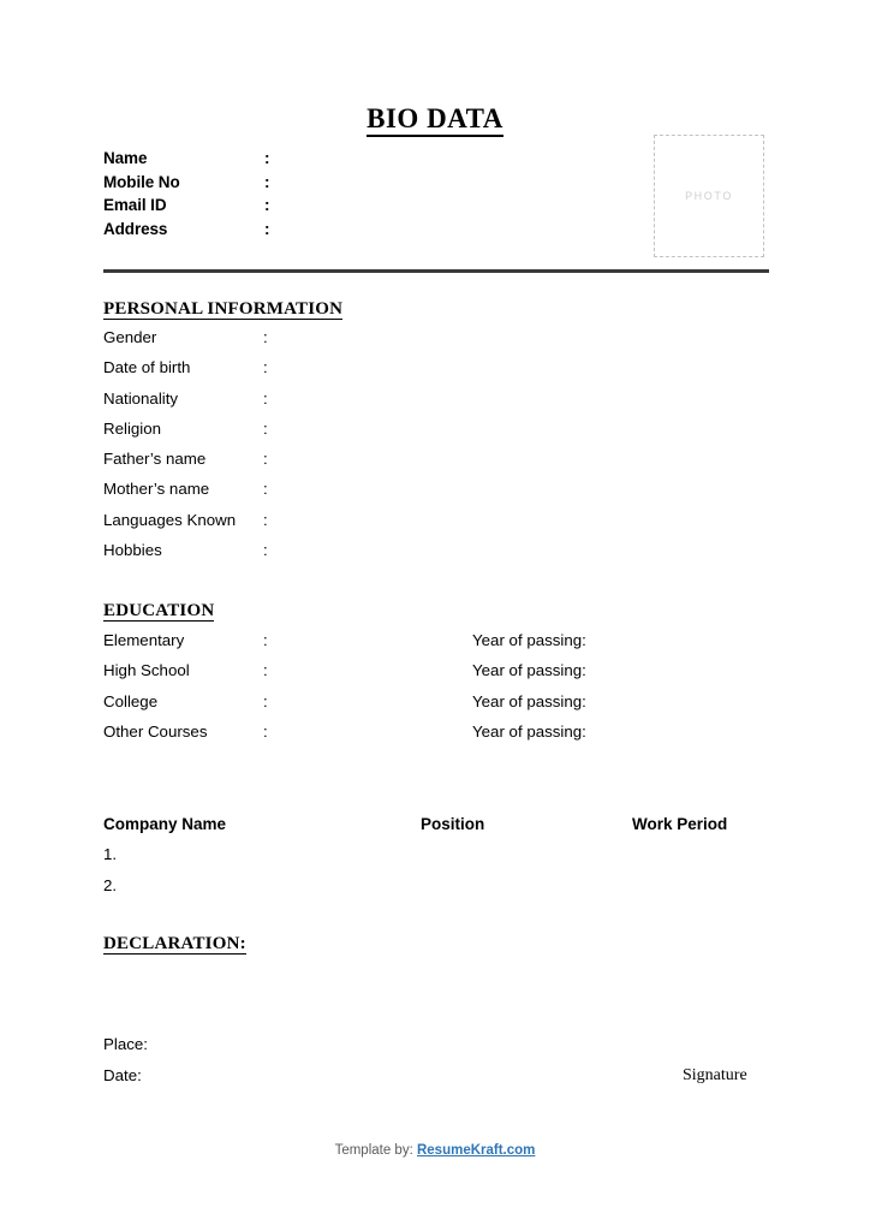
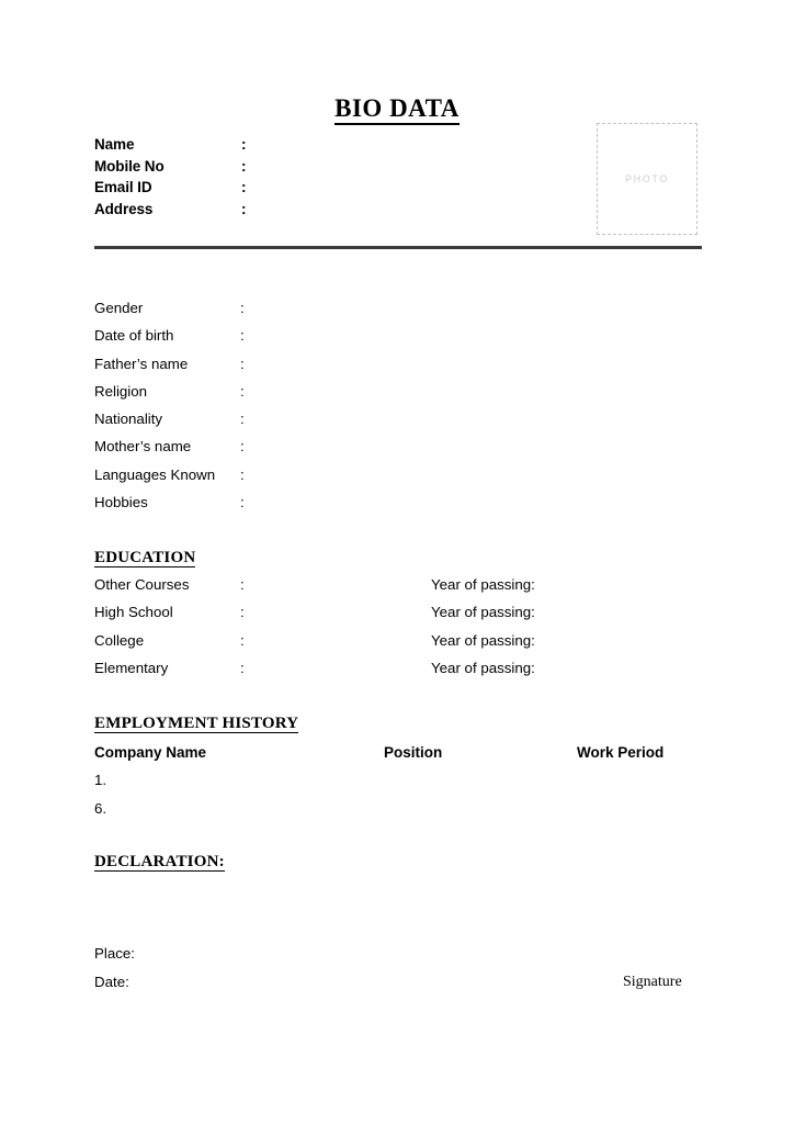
  BIO DATA
  Name
  :
  Mobile No
  :
  Email ID
  :
  Address
  :
  PHOTO
- PERSONAL INFORMATION
  Gender
  :
  Date of birth
  :
- Nationality
+ Father’s name
  :
  Religion
  :
- Father’s name
+ Nationality
  :
  Mother’s name
  :
  Languages Known
  :
  Hobbies
  :
  EDUCATION
- Elementary
+ Other Courses
  :
  Year of passing:
  High School
  :
  Year of passing:
  College
  :
  Year of passing:
- Other Courses
+ Elementary
  :
  Year of passing:
+ EMPLOYMENT HISTORY
  Company Name
  Position
  Work Period
  1.
- 2.
+ 6.
  DECLARATION:
  Place:
  Date:
  Signature
- Template by: ResumeKraft.com
